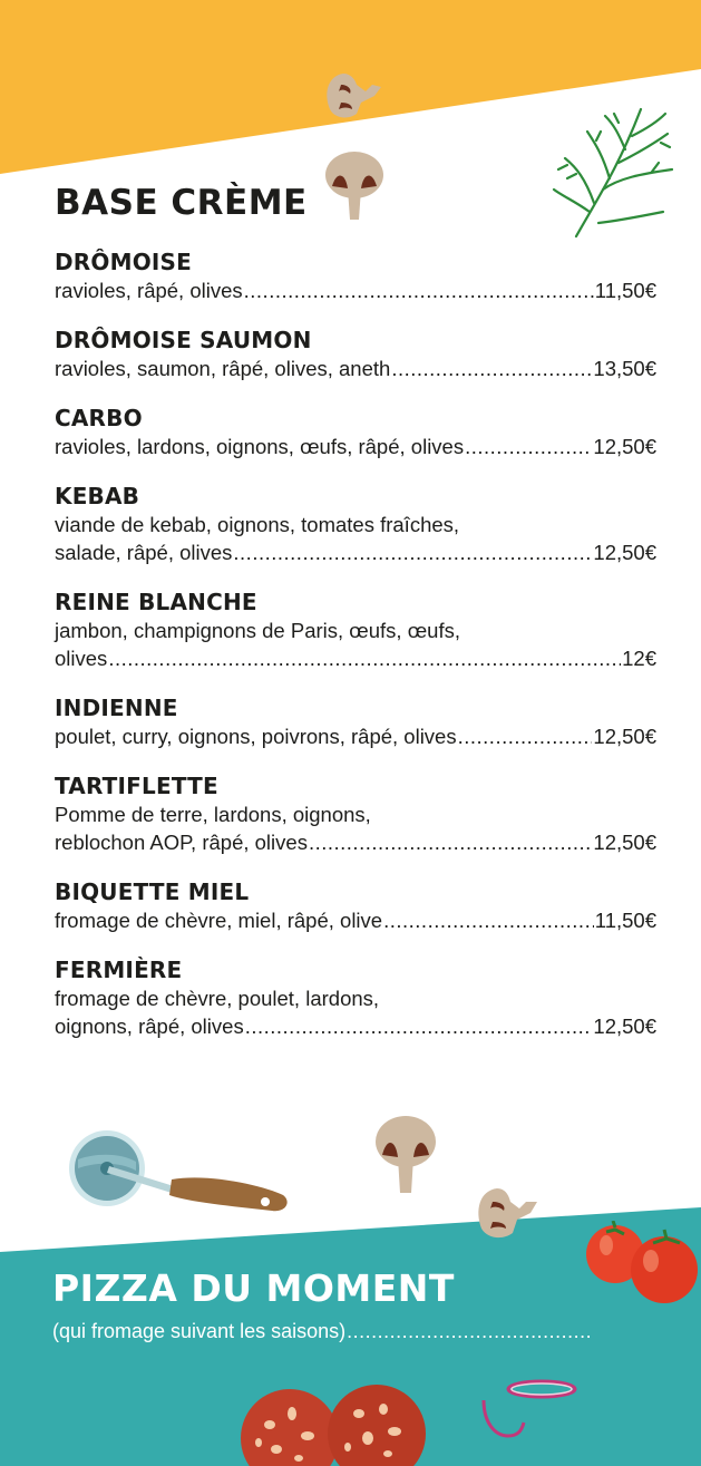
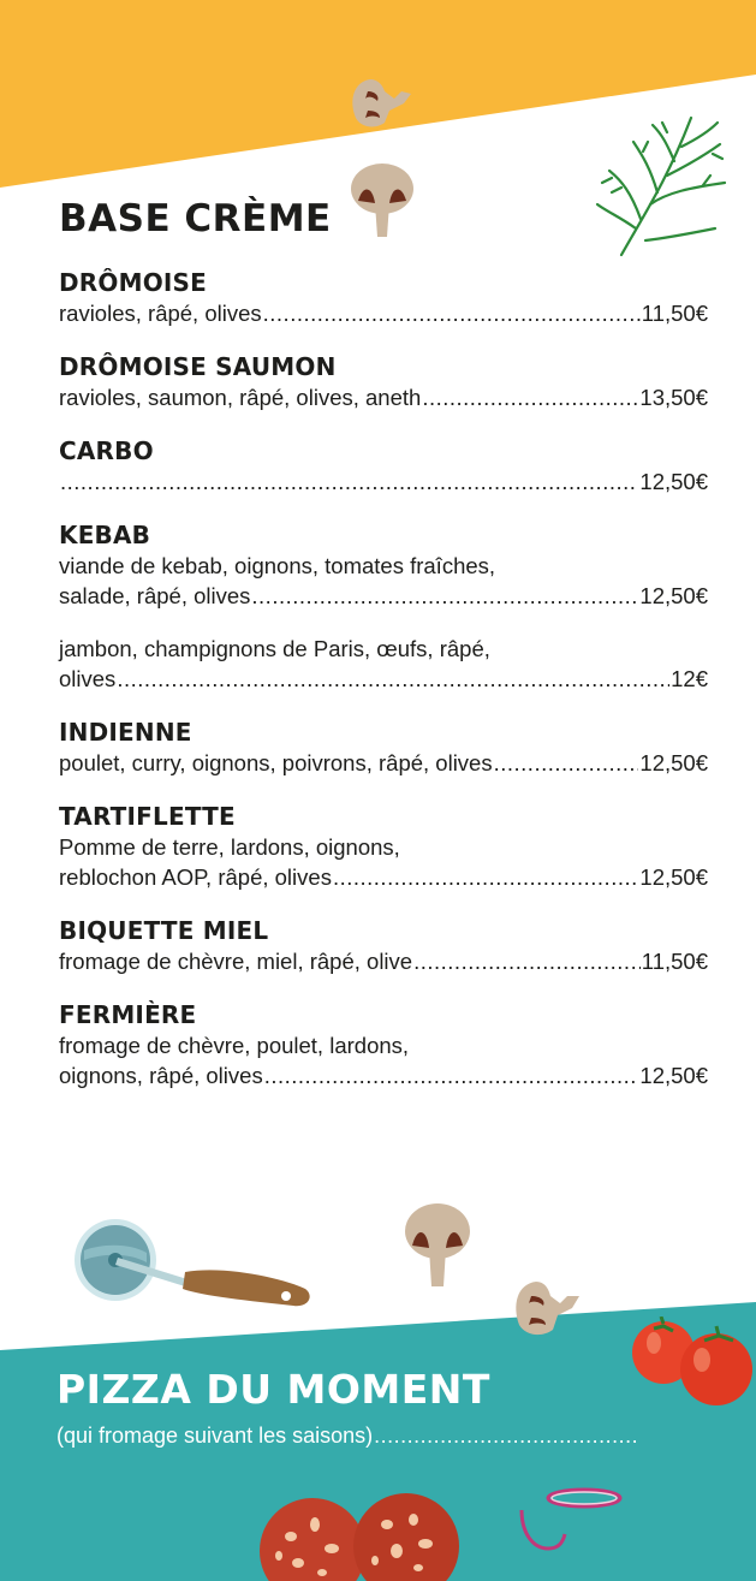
  BASE CRÈME
  DRÔMOISE
  ravioles, râpé, olives
  11,50€
  DRÔMOISE SAUMON
  ravioles, saumon, râpé, olives, aneth
  13,50€
  CARBO
- ravioles, lardons, oignons, œufs, râpé, olives
  12,50€
  KEBAB
  viande de kebab, oignons, tomates fraîches,
  salade, râpé, olives
  12,50€
- REINE BLANCHE
- jambon, champignons de Paris, œufs, œufs,
+ jambon, champignons de Paris, œufs, râpé,
  olives
  12€
  INDIENNE
  poulet, curry, oignons, poivrons, râpé, olives
  12,50€
  TARTIFLETTE
  Pomme de terre, lardons, oignons,
  reblochon AOP, râpé, olives
  12,50€
  BIQUETTE MIEL
  fromage de chèvre, miel, râpé, olive
  11,50€
  FERMIÈRE
  fromage de chèvre, poulet, lardons,
  oignons, râpé, olives
  12,50€
  PIZZA DU MOMENT
  (qui fromage suivant les saisons)
